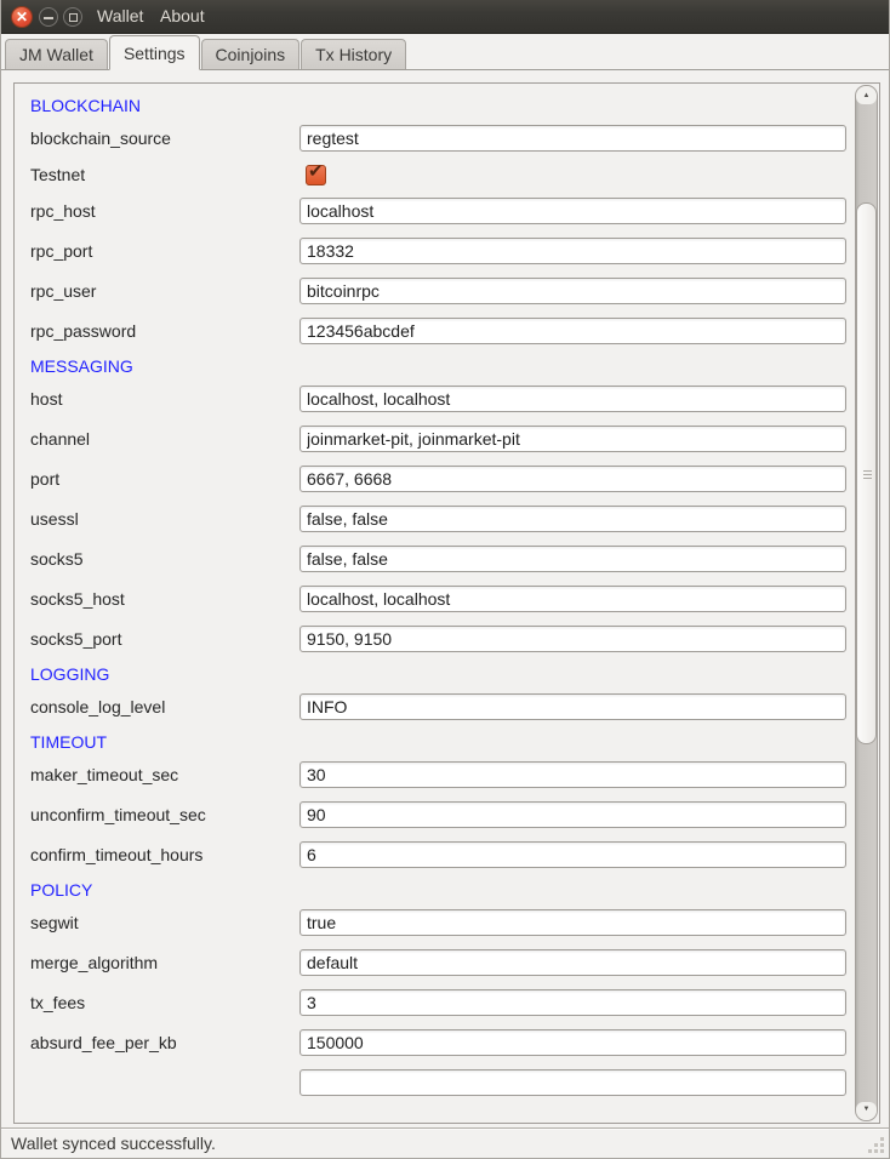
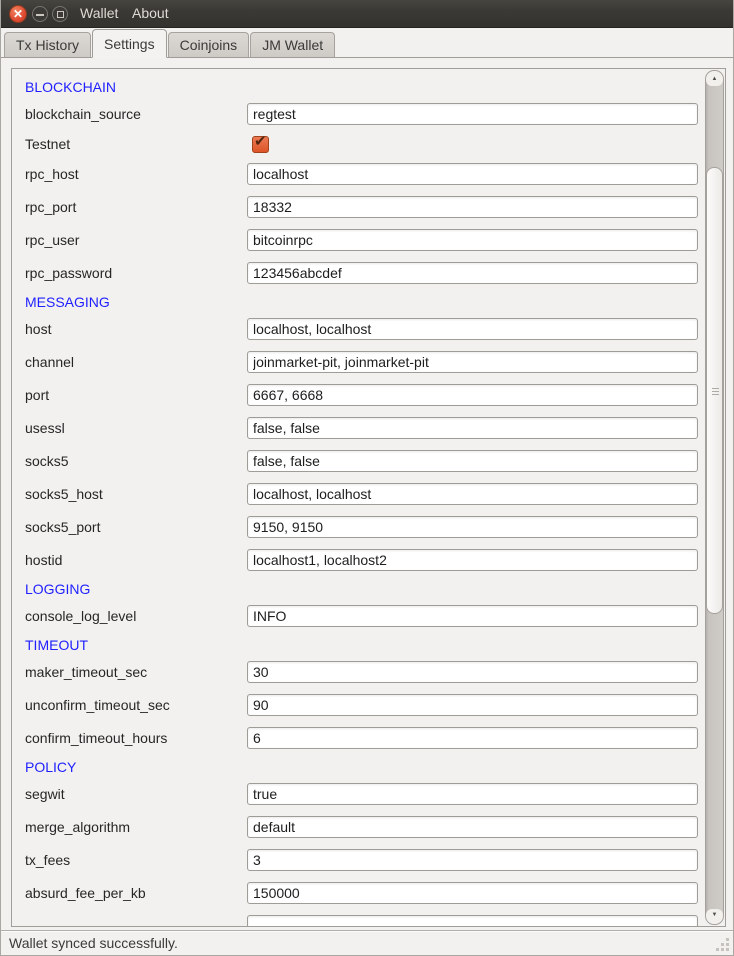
  ✕
  Wallet
  About
- JM Wallet
+ Tx History
  Settings
  Coinjoins
- Tx History
+ JM Wallet
  BLOCKCHAIN
  blockchain_source
  regtest
  Testnet
  ✔
  rpc_host
  localhost
  rpc_port
  18332
  rpc_user
  bitcoinrpc
  rpc_password
  123456abcdef
  MESSAGING
  host
  localhost, localhost
  channel
  joinmarket-pit, joinmarket-pit
  port
  6667, 6668
  usessl
  false, false
  socks5
  false, false
  socks5_host
  localhost, localhost
  socks5_port
  9150, 9150
+ hostid
+ localhost1, localhost2
  LOGGING
  console_log_level
  INFO
  TIMEOUT
  maker_timeout_sec
  30
  unconfirm_timeout_sec
  90
  confirm_timeout_hours
  6
  POLICY
  segwit
  true
  merge_algorithm
  default
  tx_fees
  3
  absurd_fee_per_kb
  150000
  Wallet synced successfully.
